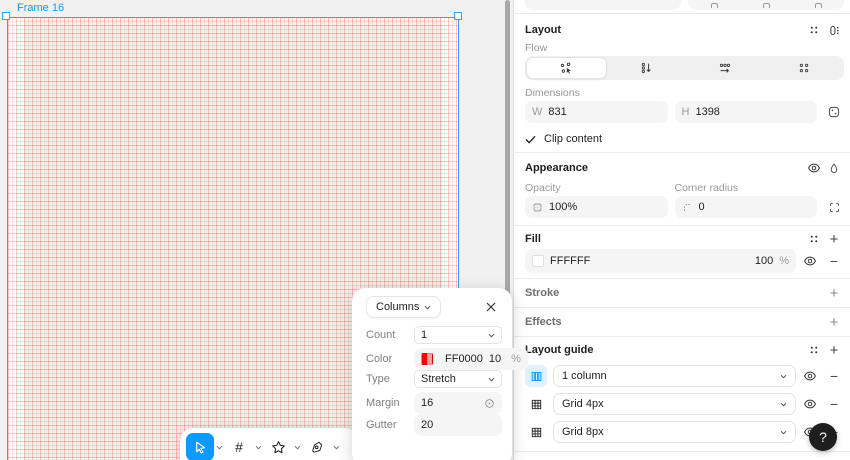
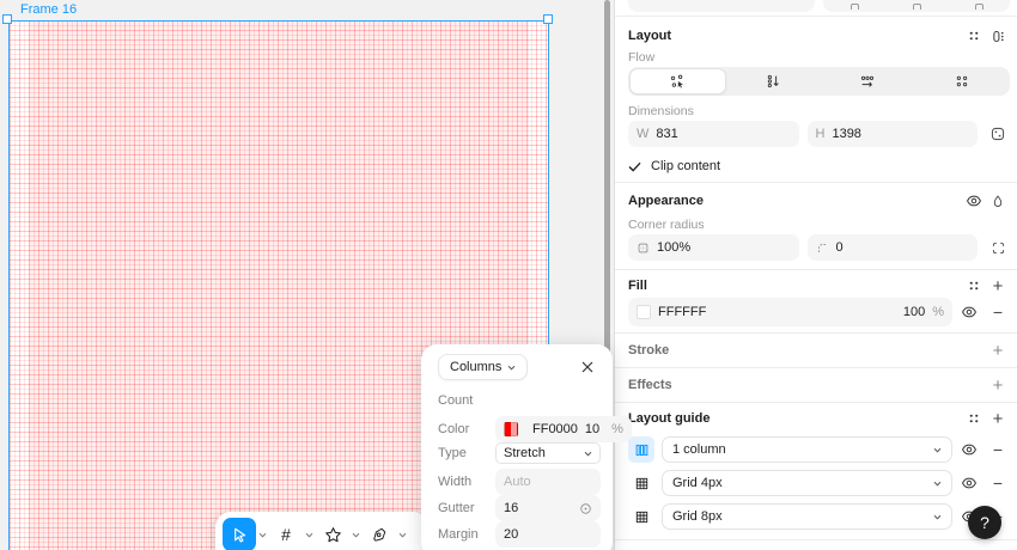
  Frame 16
  #
  Columns
  Count
- 1
  Color
  FF0000
  10
  %
  Type
  Stretch
+ Width
+ Auto
- Margin
+ Gutter
  16
- Gutter
+ Margin
  20
  Layout
  Flow
  Dimensions
  W
  831
  H
  1398
  Clip content
  Appearance
- Opacity
  Corner radius
  100%
  0
  Fill
  +
  FFFFFF
  100
  %
  −
  Stroke
  +
  Effects
  +
  Layout guide
  +
  1 column
  −
  Grid 4px
  −
  Grid 8px
  ?
